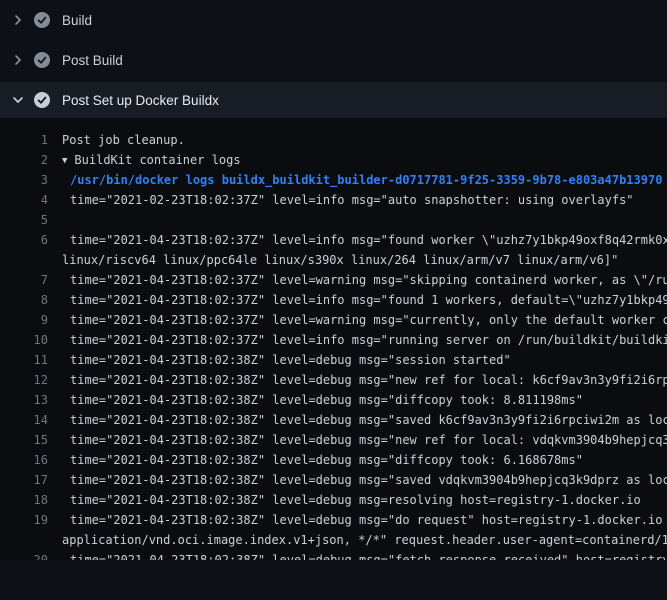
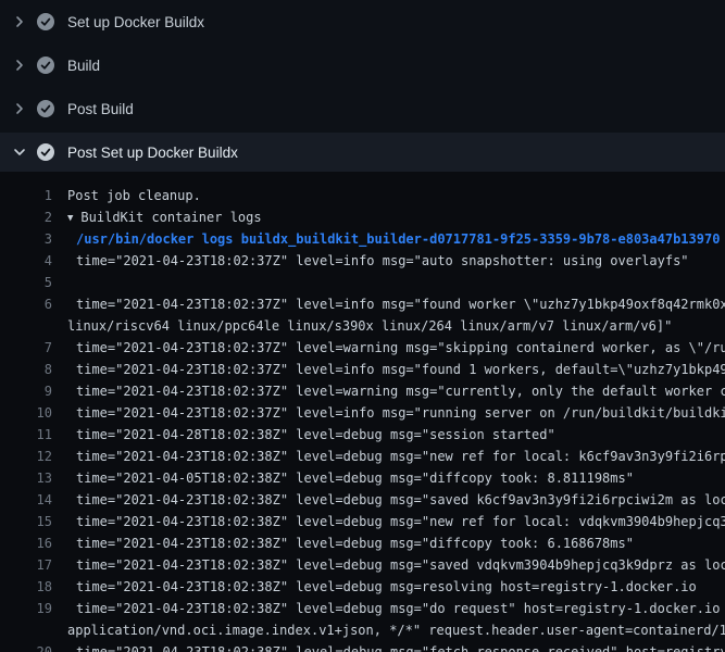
+ Set up Docker Buildx
  Build
  Post Build
  Post Set up Docker Buildx
  1
  Post job cleanup.
  2
  ▼ BuildKit container logs
  3
  /usr/bin/docker logs buildx_buildkit_builder-d0717781-9f25-3359-9b78-e803a47b13970
  4
- time="2021-02-23T18:02:37Z" level=info msg="auto snapshotter: using overlayfs"
+ time="2021-04-23T18:02:37Z" level=info msg="auto snapshotter: using overlayfs"
  5
  6
  time="2021-04-23T18:02:37Z" level=info msg="found worker \"uzhz7y1bkp49oxf8q42rmk0x
  linux/riscv64 linux/ppc64le linux/s390x linux/264 linux/arm/v7 linux/arm/v6]"
  7
  time="2021-04-23T18:02:37Z" level=warning msg="skipping containerd worker, as \"/ru
  8
  time="2021-04-23T18:02:37Z" level=info msg="found 1 workers, default=\"uzhz7y1bkp49
  9
  time="2021-04-23T18:02:37Z" level=warning msg="currently, only the default worker c
  10
  time="2021-04-23T18:02:37Z" level=info msg="running server on /run/buildkit/buildki
  11
- time="2021-04-23T18:02:38Z" level=debug msg="session started"
+ time="2021-04-28T18:02:38Z" level=debug msg="session started"
  12
  time="2021-04-23T18:02:38Z" level=debug msg="new ref for local: k6cf9av3n3y9fi2i6rp
  13
- time="2021-04-23T18:02:38Z" level=debug msg="diffcopy took: 8.811198ms"
+ time="2021-04-05T18:02:38Z" level=debug msg="diffcopy took: 8.811198ms"
  14
  time="2021-04-23T18:02:38Z" level=debug msg="saved k6cf9av3n3y9fi2i6rpciwi2m as loc
  15
  time="2021-04-23T18:02:38Z" level=debug msg="new ref for local: vdqkvm3904b9hepjcq3
  16
  time="2021-04-23T18:02:38Z" level=debug msg="diffcopy took: 6.168678ms"
  17
  time="2021-04-23T18:02:38Z" level=debug msg="saved vdqkvm3904b9hepjcq3k9dprz as loc
  18
  time="2021-04-23T18:02:38Z" level=debug msg=resolving host=registry-1.docker.io
  19
  time="2021-04-23T18:02:38Z" level=debug msg="do request" host=registry-1.docker.io
  application/vnd.oci.image.index.v1+json, */*" request.header.user-agent=containerd/1
